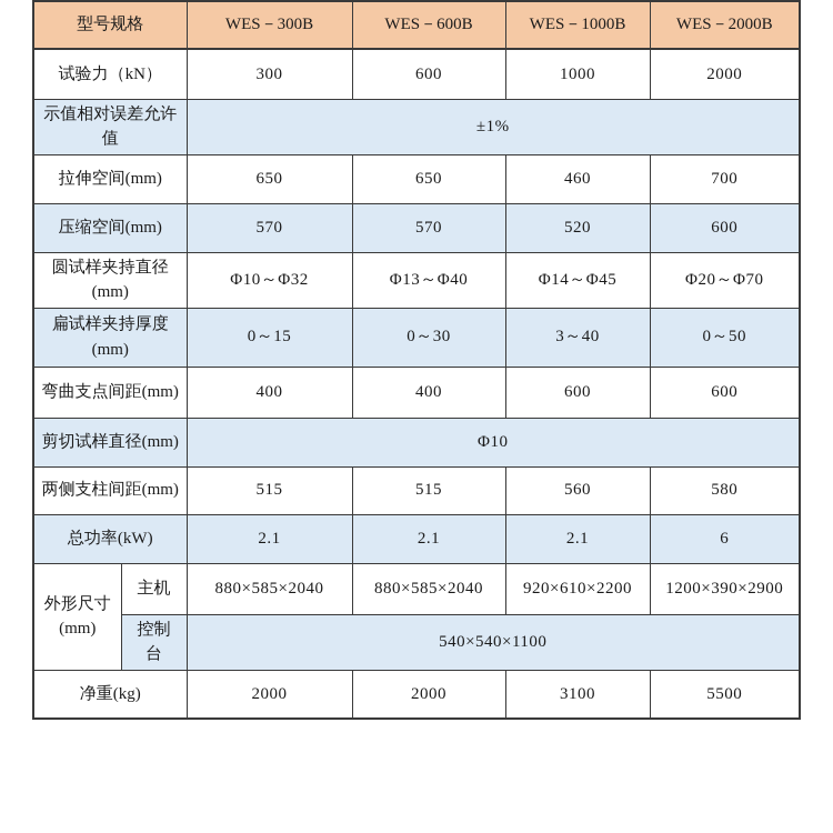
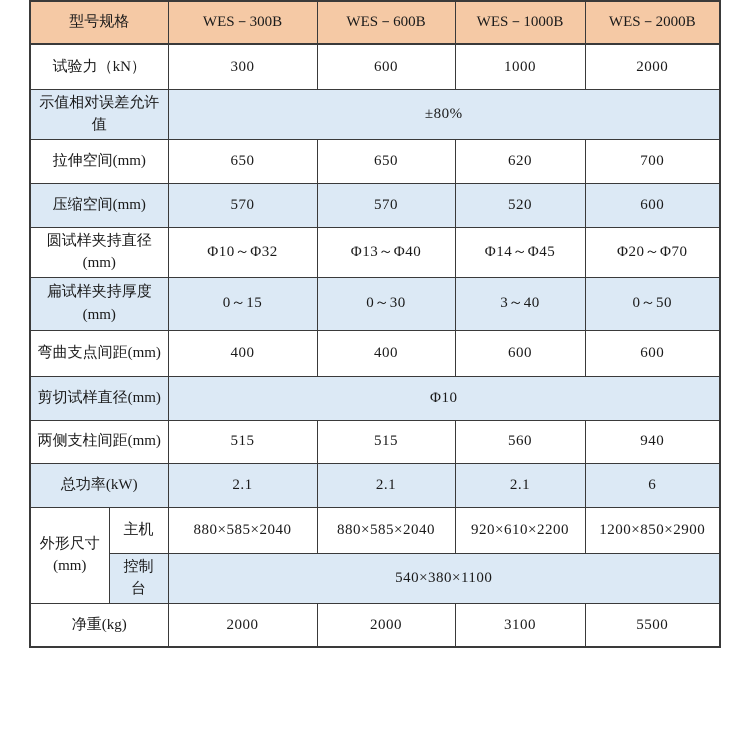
  型号规格	WES－300B	WES－600B	WES－1000B	WES－2000B
  试验力（kN）	300	600	1000	2000
- 示值相对误差允许值	±1%
+ 示值相对误差允许值	±80%
- 拉伸空间(mm)	650	650	460	700
+ 拉伸空间(mm)	650	650	620	700
  压缩空间(mm)	570	570	520	600
  圆试样夹持直径(mm)	Φ10～Φ32	Φ13～Φ40	Φ14～Φ45	Φ20～Φ70
  扁试样夹持厚度(mm)	0～15	0～30	3～40	0～50
  弯曲支点间距(mm)	400	400	600	600
  剪切试样直径(mm)	Φ10
- 两侧支柱间距(mm)	515	515	560	580
+ 两侧支柱间距(mm)	515	515	560	940
  总功率(kW)	2.1	2.1	2.1	6
- 外形尺寸(mm)	主机	880×585×2040	880×585×2040	920×610×2200	1200×390×2900
+ 外形尺寸(mm)	主机	880×585×2040	880×585×2040	920×610×2200	1200×850×2900
- 控制台	540×540×1100
+ 控制台	540×380×1100
  净重(kg)	2000	2000	3100	5500
